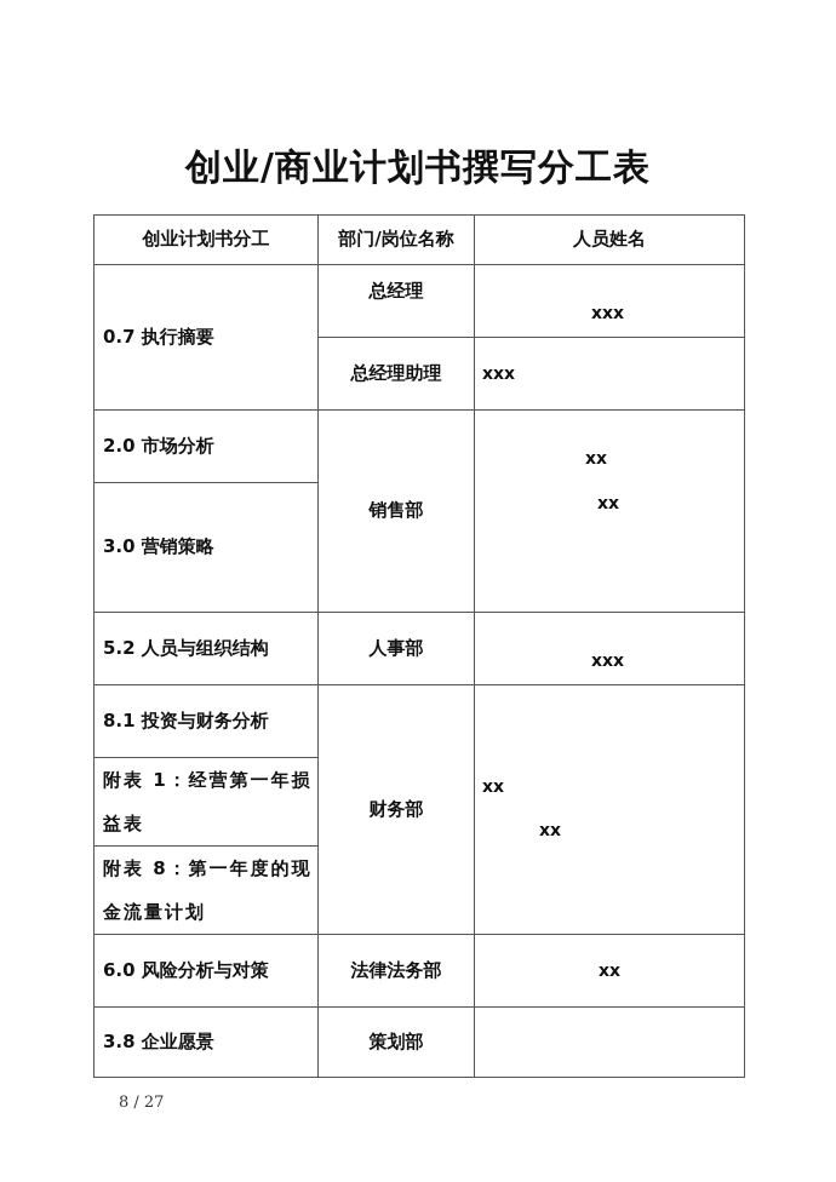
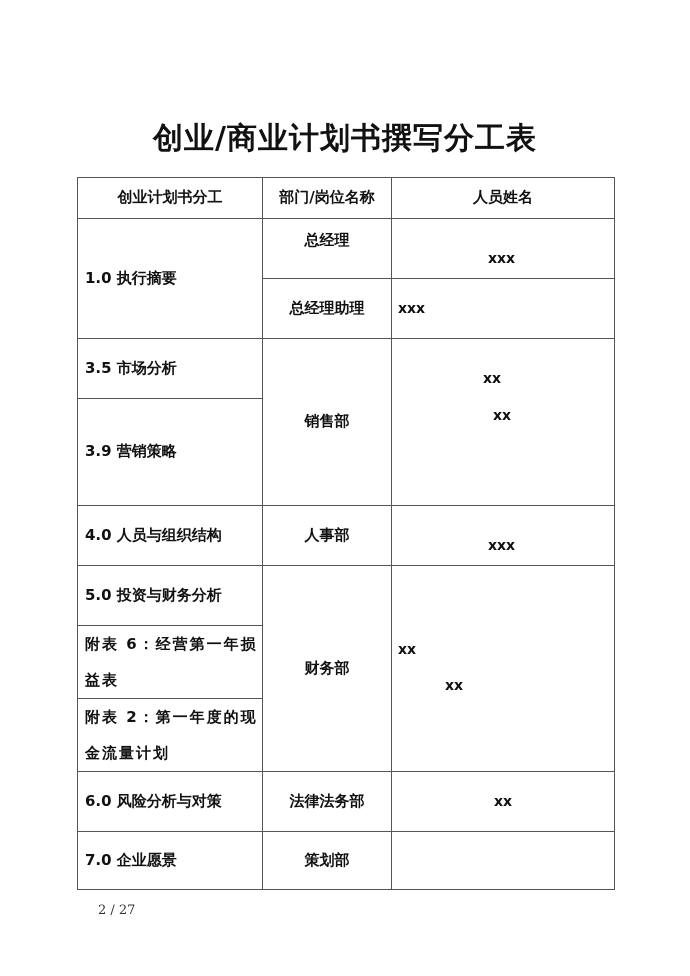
  创业/商业计划书撰写分工表
  创业计划书分工	部门/岗位名称	人员姓名
- 0.7 执行摘要	总经理	xxx
+ 1.0 执行摘要	总经理	xxx
  总经理助理	xxx
- 2.0 市场分析	销售部	xx xx
+ 3.5 市场分析	销售部	xx xx
- 3.0 营销策略
+ 3.9 营销策略
- 5.2 人员与组织结构	人事部	xxx
+ 4.0 人员与组织结构	人事部	xxx
- 8.1 投资与财务分析	财务部	xx xx
+ 5.0 投资与财务分析	财务部	xx xx
- 附表 1：经营第一年损益表
+ 附表 6：经营第一年损益表
- 附表 8：第一年度的现金流量计划
+ 附表 2：第一年度的现金流量计划
  6.0 风险分析与对策	法律法务部	xx
- 3.8 企业愿景	策划部
+ 7.0 企业愿景	策划部
- 8 / 27
+ 2 / 27
